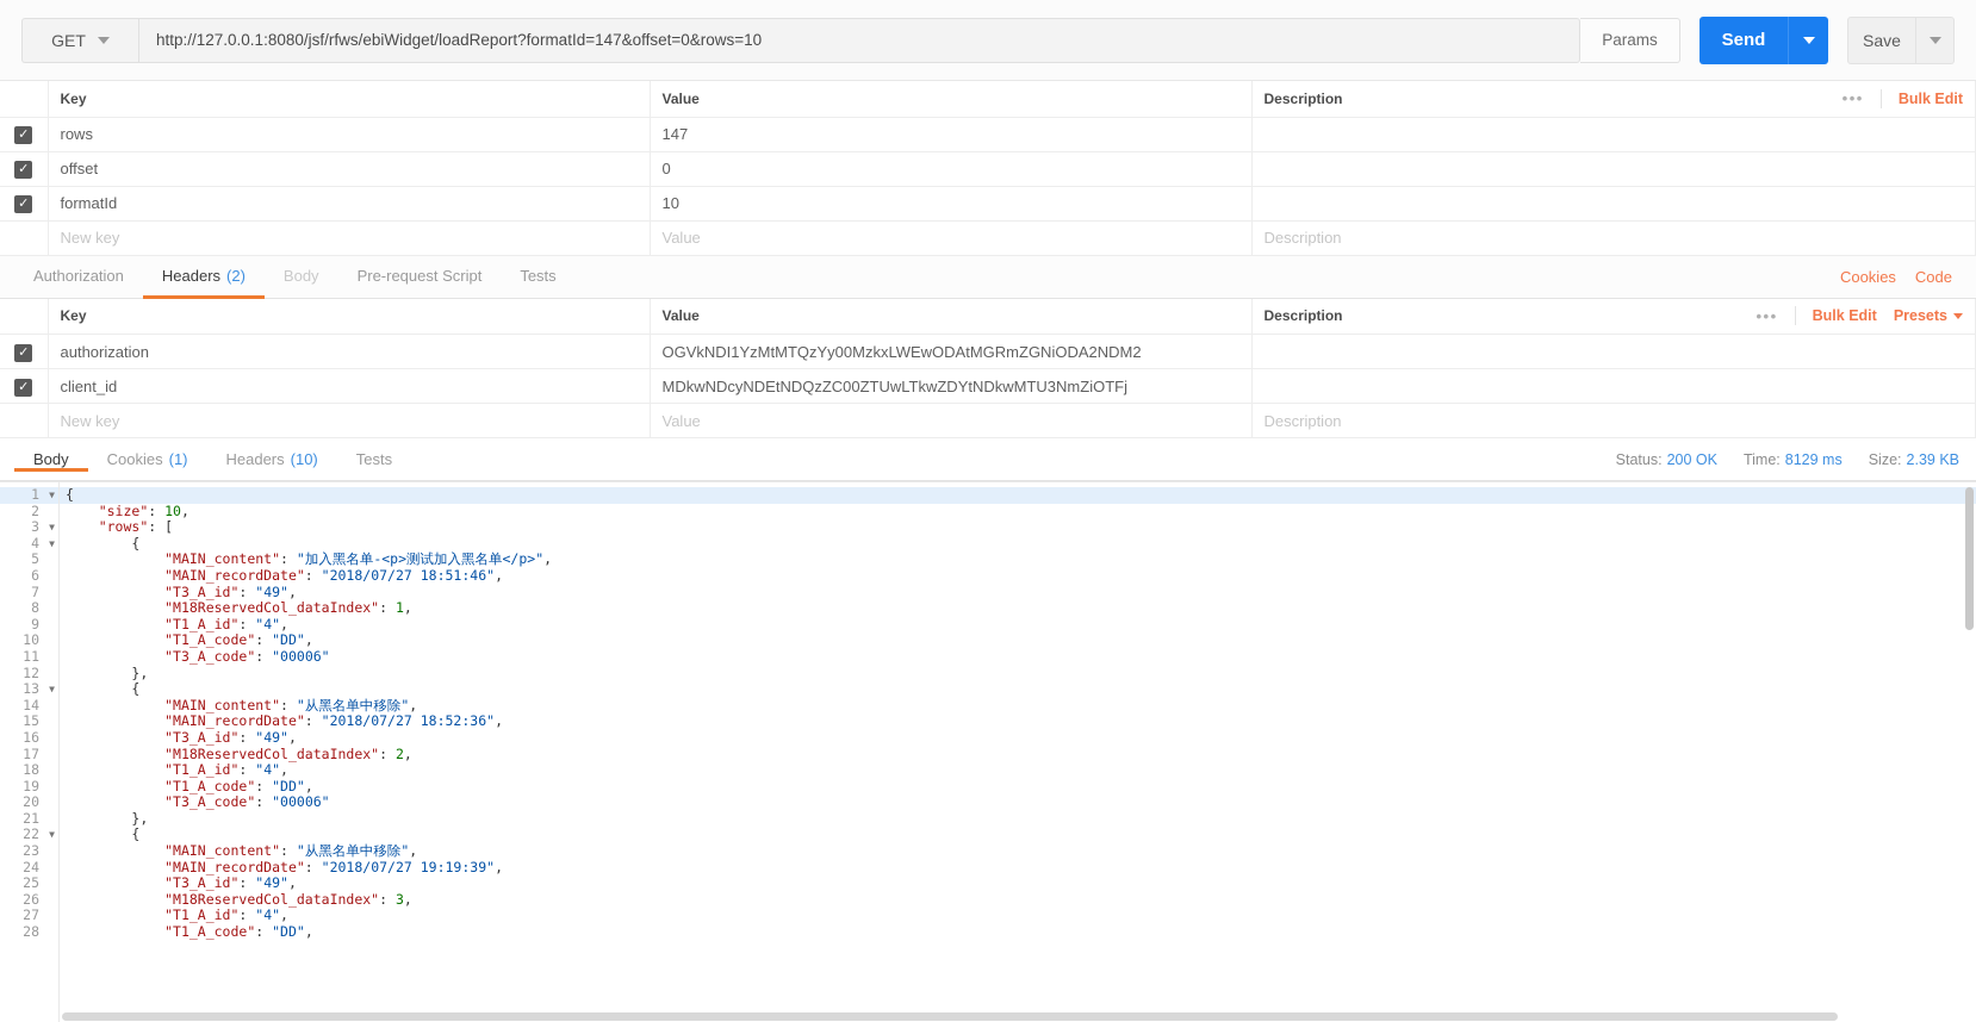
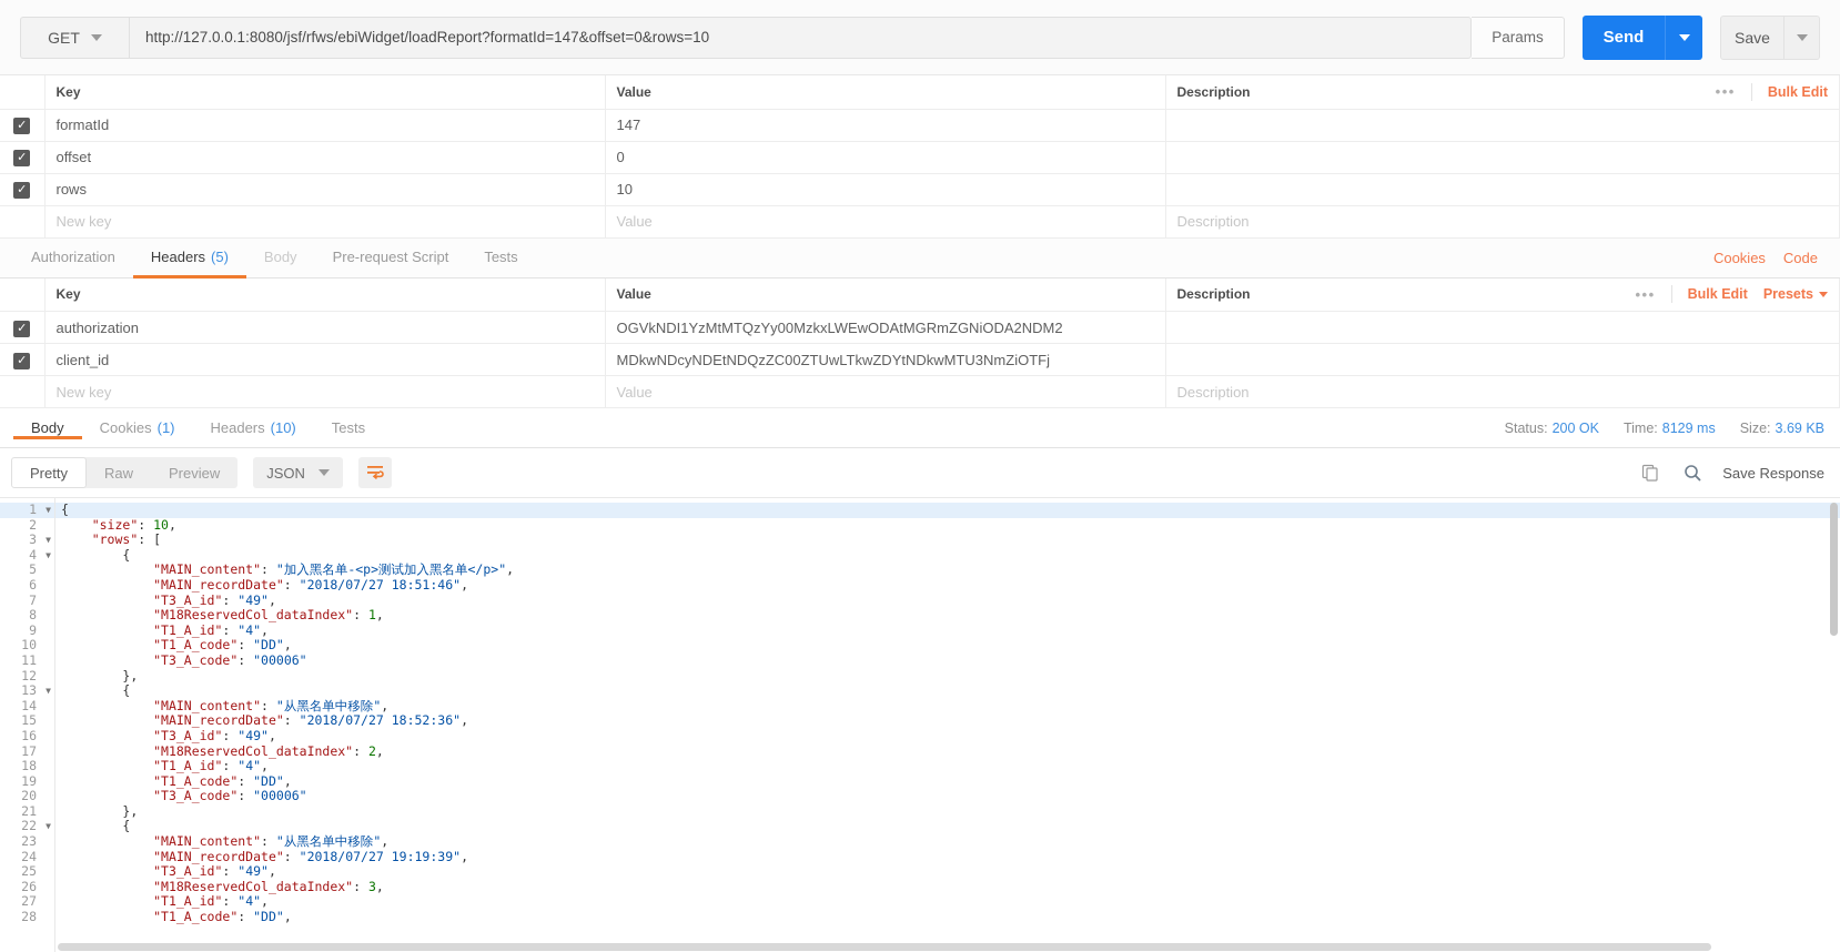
  GET
  http://127.0.0.1:8080/jsf/rfws/ebiWidget/loadReport?formatId=147&offset=0&rows=10
  Params
  Send
  Save
  	Key	Value	Description ••• Bulk Edit
- ✓	rows	147
+ ✓	formatId	147
  ✓	offset	0
- ✓	formatId	10
+ ✓	rows	10
  	New key	Value	Description
  Authorization
  Headers
- (2)
+ (5)
  Body
  Pre-request Script
  Tests
  Cookies
  Code
  	Key	Value	Description ••• Bulk Edit Presets
  ✓	authorization	OGVkNDI1YzMtMTQzYy00MzkxLWEwODAtMGRmZGNiODA2NDM2
  ✓	client_id	MDkwNDcyNDEtNDQzZC00ZTUwLTkwZDYtNDkwMTU3NmZiOTFj
  	New key	Value	Description
  Body
  Cookies
  (1)
  Headers
  (10)
  Tests
  Status: 200 OK
  Time: 8129 ms
- Size: 2.39 KB
+ Size: 3.69 KB
+ Pretty
+ Raw
+ Preview
+ JSON
+ Save Response
  1
  ▼
  2
  3
  ▼
  4
  ▼
  5
  6
  7
  8
  9
  10
  11
  12
  13
  ▼
  14
  15
  16
  17
  18
  19
  20
  21
  22
  ▼
  23
  24
  25
  26
  27
  28
  {
  "size": 10,
  "rows": [
  {
  "MAIN_content": "加入黑名单-<p>测试加入黑名单</p>",
  "MAIN_recordDate": "2018/07/27 18:51:46",
  "T3_A_id": "49",
  "M18ReservedCol_dataIndex": 1,
  "T1_A_id": "4",
  "T1_A_code": "DD",
  "T3_A_code": "00006"
  },
  {
  "MAIN_content": "从黑名单中移除",
  "MAIN_recordDate": "2018/07/27 18:52:36",
  "T3_A_id": "49",
  "M18ReservedCol_dataIndex": 2,
  "T1_A_id": "4",
  "T1_A_code": "DD",
  "T3_A_code": "00006"
  },
  {
  "MAIN_content": "从黑名单中移除",
  "MAIN_recordDate": "2018/07/27 19:19:39",
  "T3_A_id": "49",
  "M18ReservedCol_dataIndex": 3,
  "T1_A_id": "4",
  "T1_A_code": "DD",
